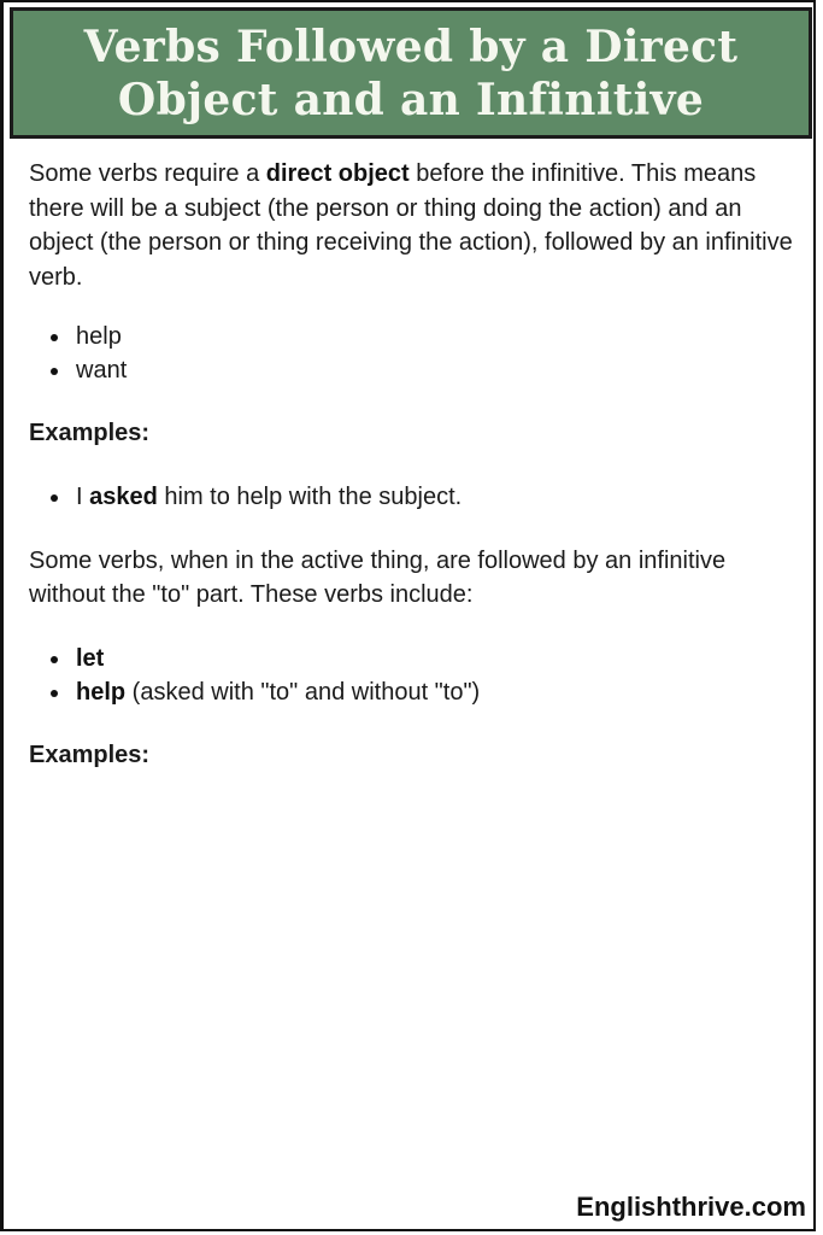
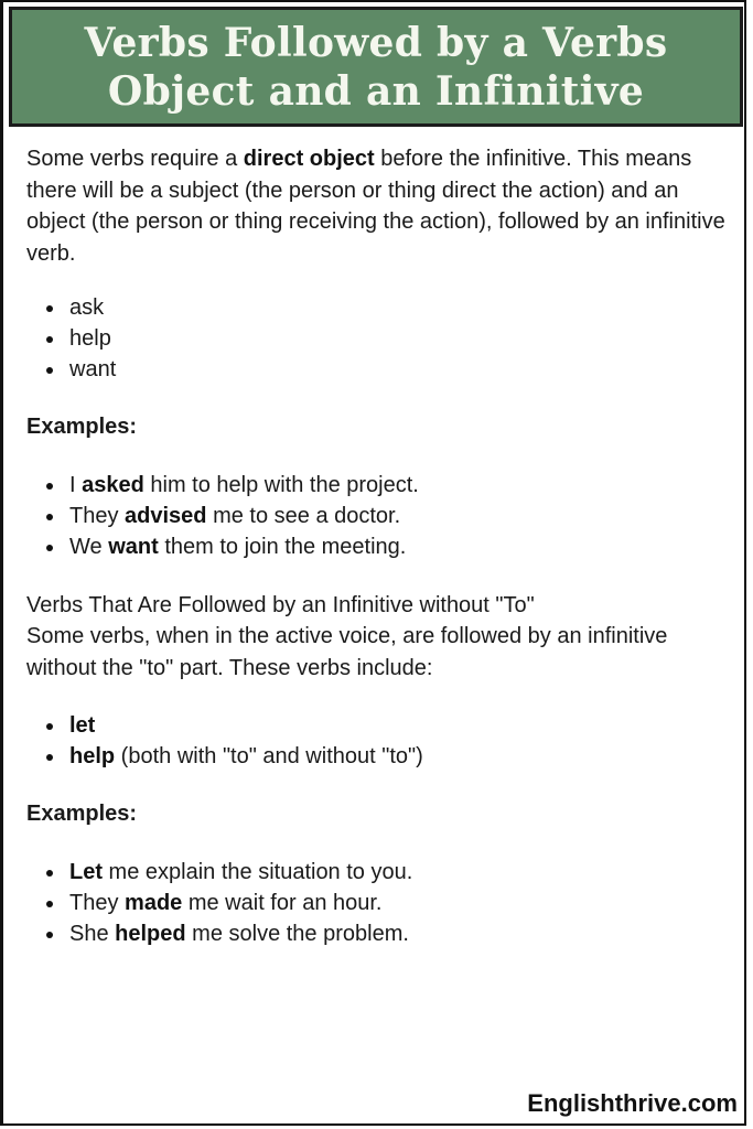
- Verbs Followed by a Direct
+ Verbs Followed by a Verbs
  Object and an Infinitive
- Some verbs require a direct object before the infinitive. This means there will be a subject (the person or thing doing the action) and an object (the person or thing receiving the action), followed by an infinitive verb.
+ Some verbs require a direct object before the infinitive. This means there will be a subject (the person or thing direct the action) and an object (the person or thing receiving the action), followed by an infinitive verb.
+ ask
  help
  want
  Examples:
- I asked him to help with the subject.
+ I asked him to help with the project.
+ They advised me to see a doctor.
+ We want them to join the meeting.
+ Verbs That Are Followed by an Infinitive without "To"
- Some verbs, when in the active thing, are followed by an infinitive without the "to" part. These verbs include:
+ Some verbs, when in the active voice, are followed by an infinitive without the "to" part. These verbs include:
  let
- help (asked with "to" and without "to")
+ help (both with "to" and without "to")
  Examples:
+ Let me explain the situation to you.
+ They made me wait for an hour.
+ She helped me solve the problem.
  Englishthrive.com
